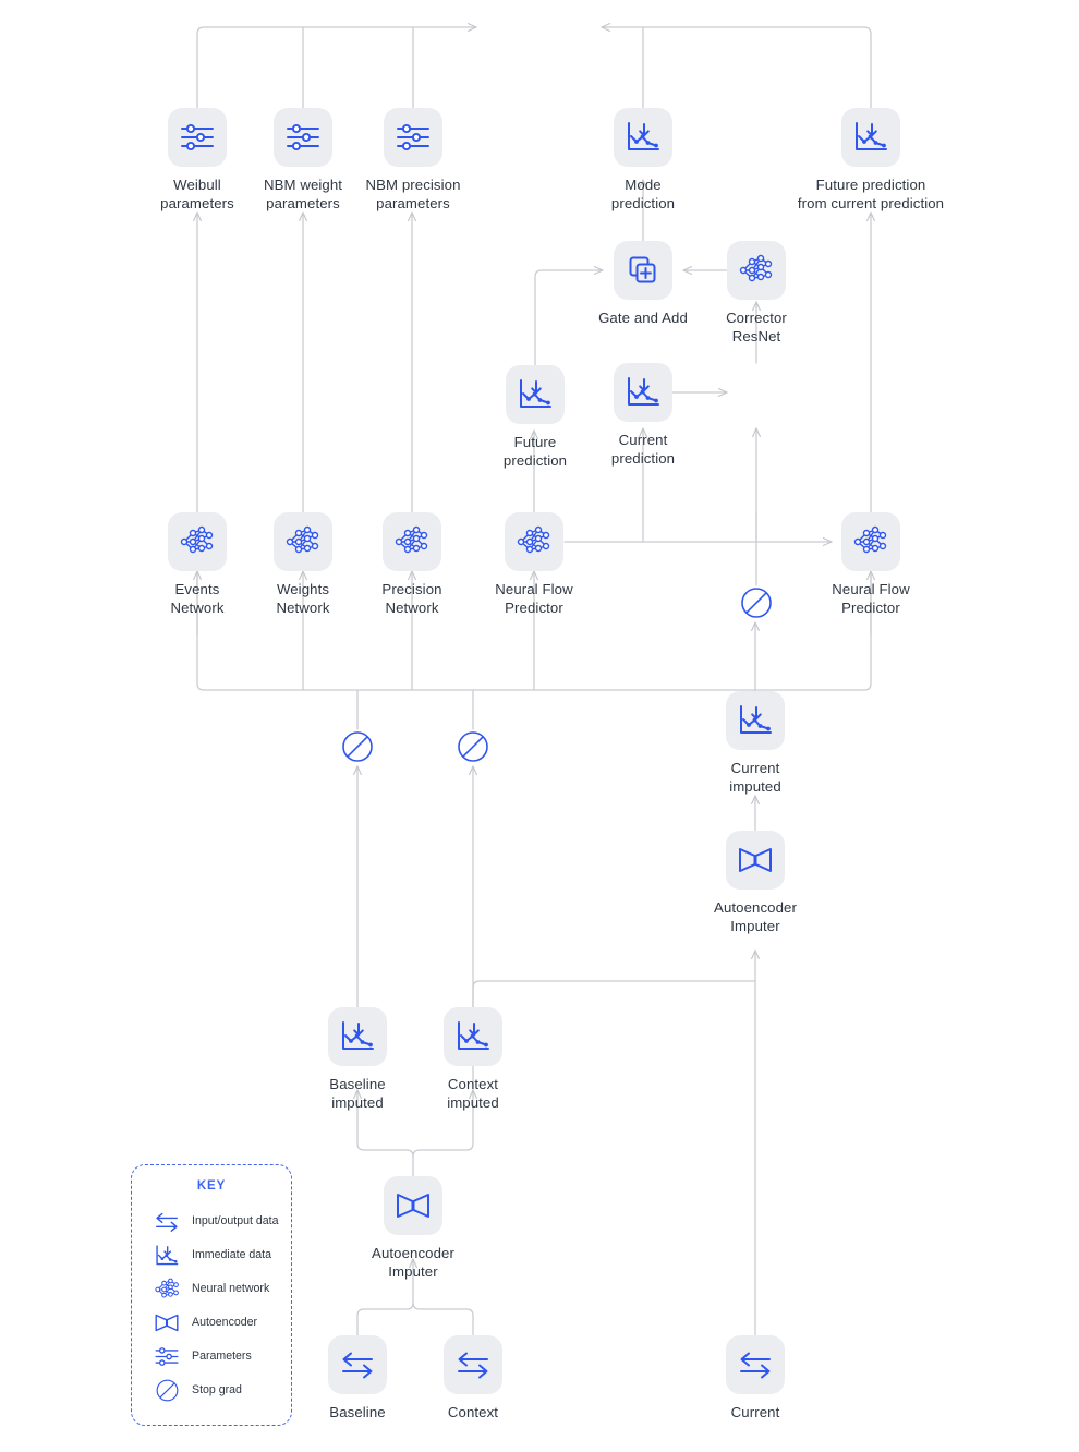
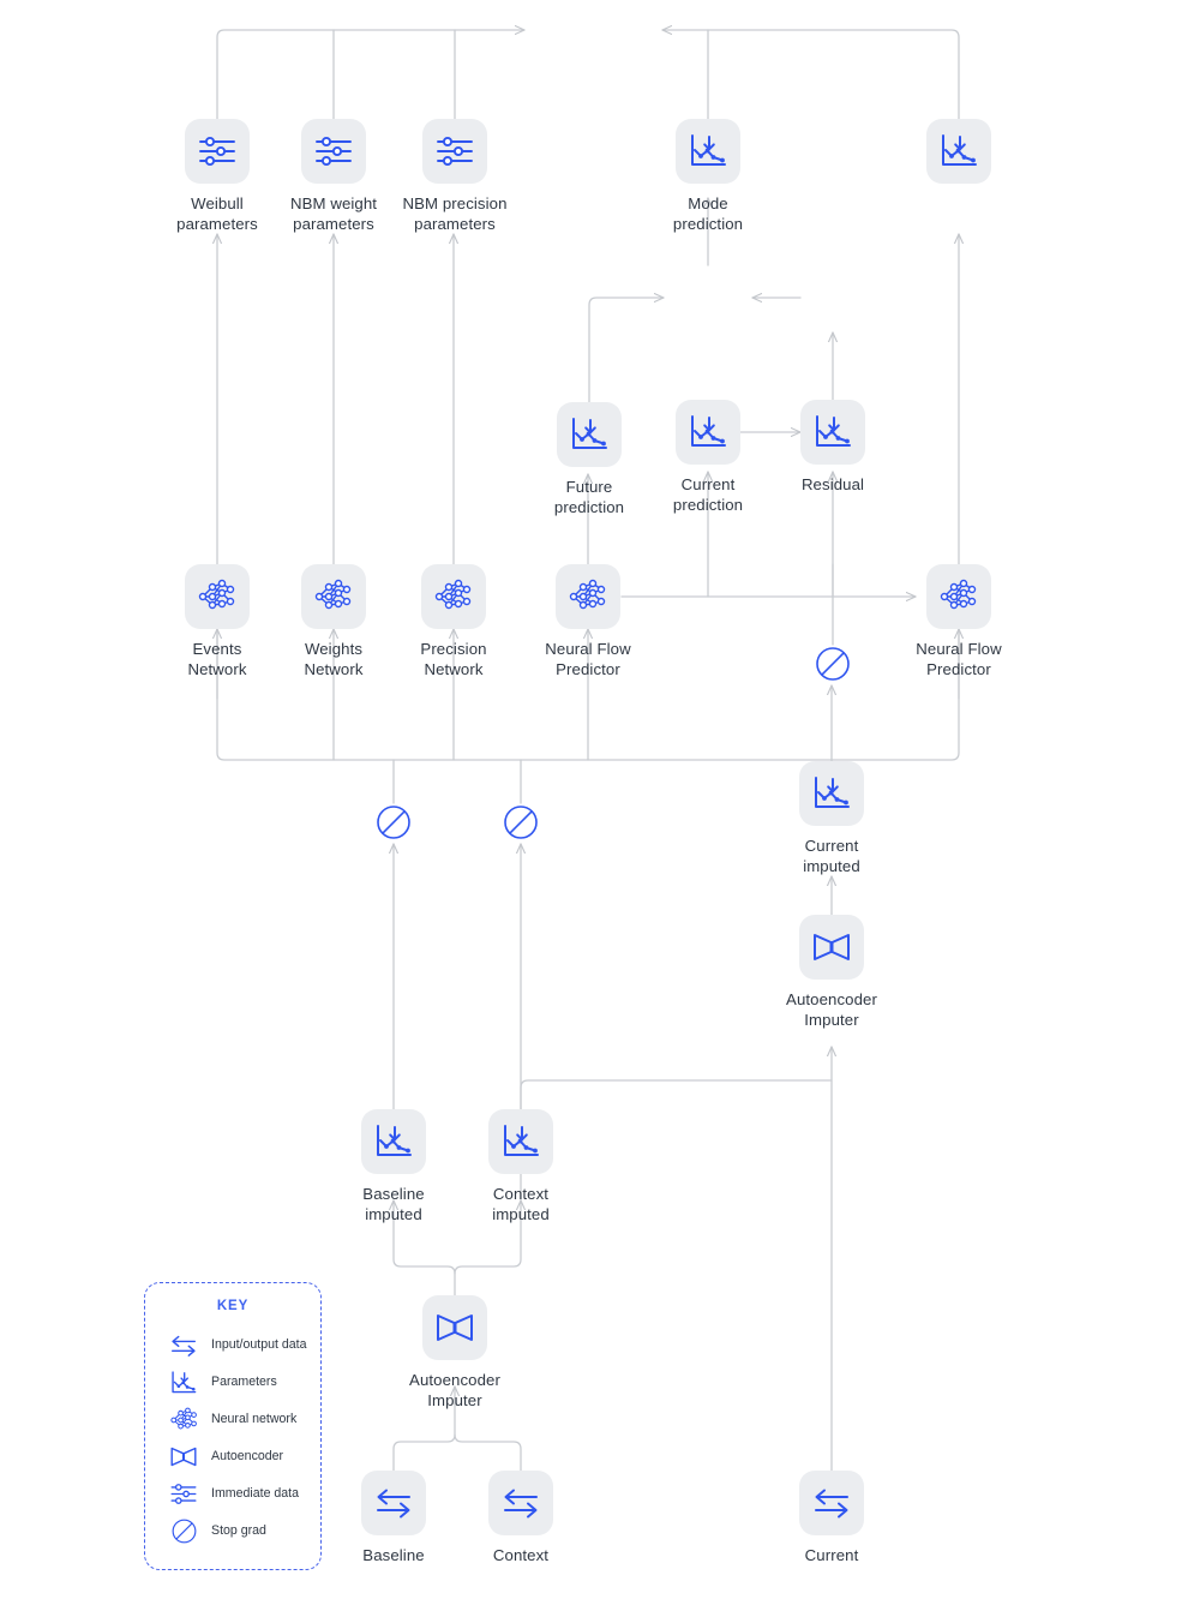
  Weibull
  parameters
  NBM weight
  parameters
  NBM precision
  parameters
  Mode
  prediction
- Future prediction
- from current prediction
- Gate and Add
- Corrector
- ResNet
  Future
  prediction
  Current
  prediction
+ Residual
  Events
  Network
  Weights
  Network
  Precision
  Network
  Neural Flow
  Predictor
  Neural Flow
  Predictor
  Current
  imputed
  Autoencoder
  Imputer
  Baseline
  imputed
  Context
  imputed
  Autoencoder
  Imputer
  Baseline
  Context
  Current
  KEY
  Input/output data
- Immediate data
+ Parameters
  Neural network
  Autoencoder
- Parameters
+ Immediate data
  Stop grad
